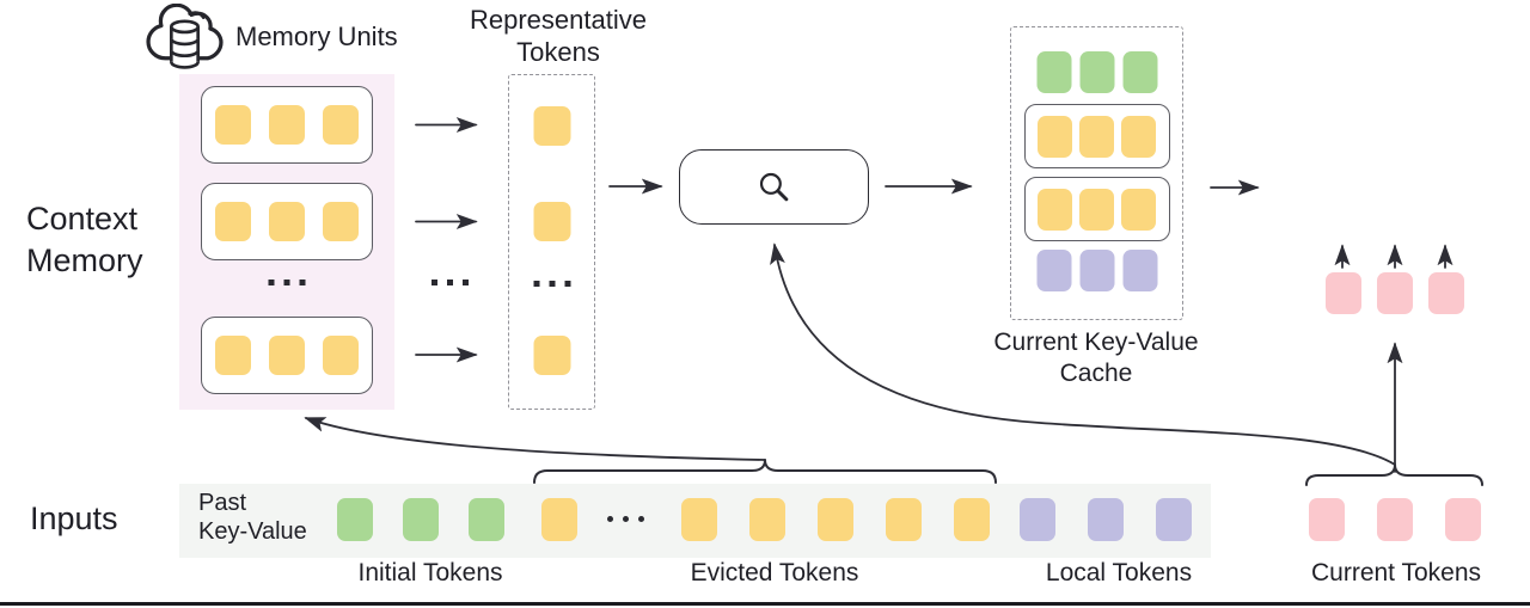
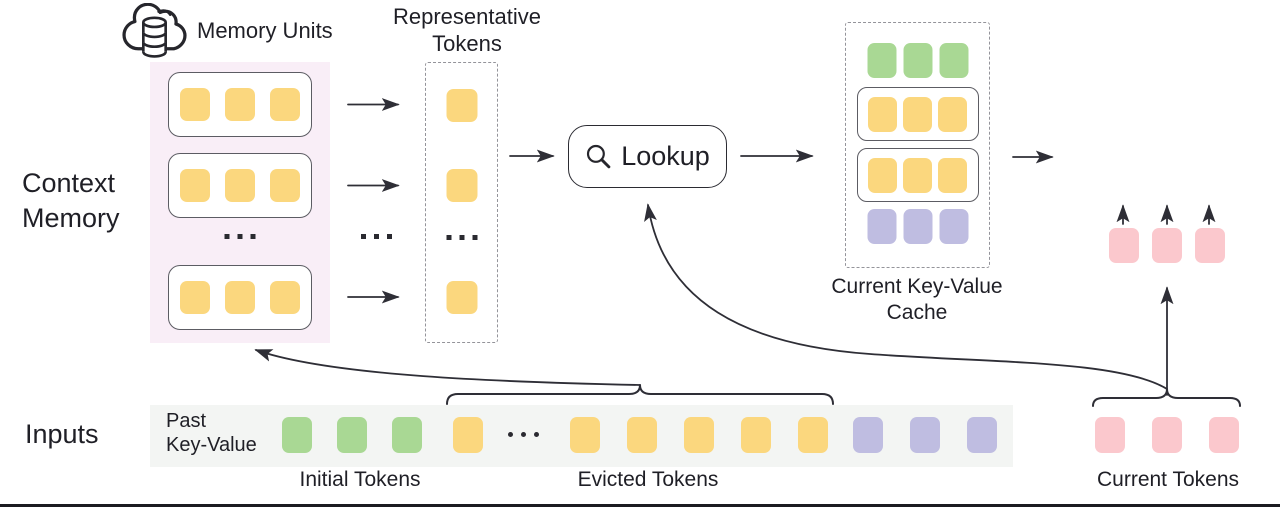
  Context
  Memory
  Inputs
  Memory Units
  Representative
  Tokens
+ Lookup
  Current Key-Value
  Cache
  Past
  Key-Value
  Initial Tokens
  Evicted Tokens
- Local Tokens
  Current Tokens
